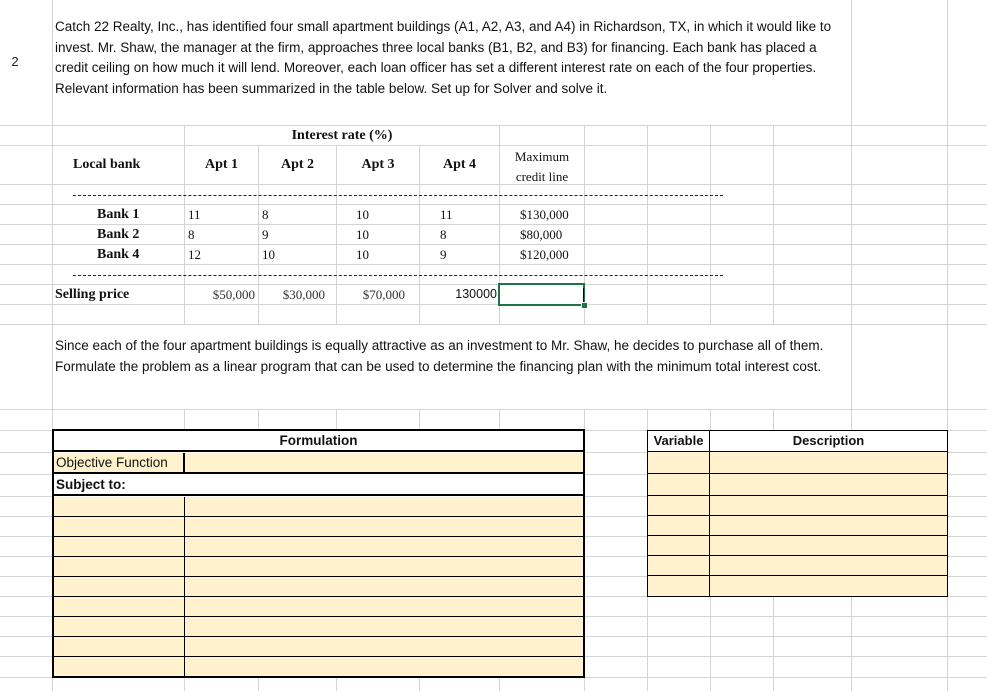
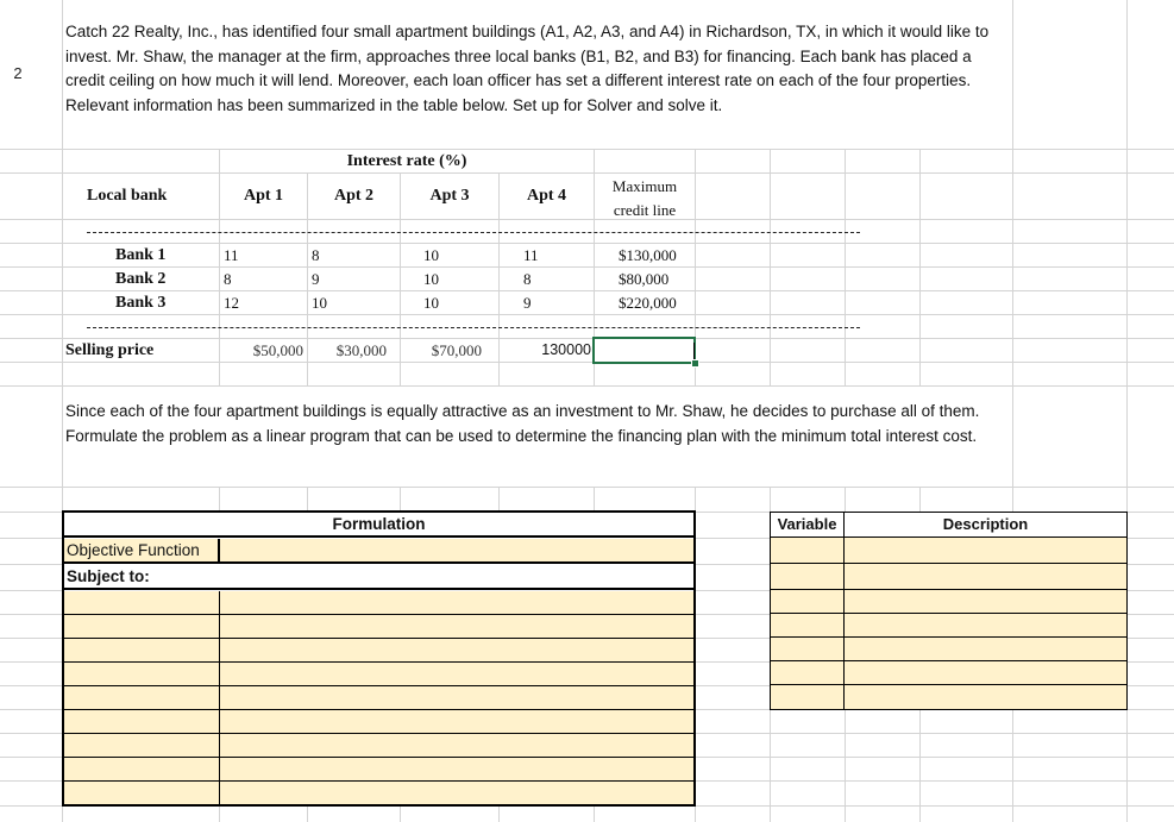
  Catch 22 Realty, Inc., has identified four small apartment buildings (A1, A2, A3, and A4) in Richardson, TX, in which it would like to invest. Mr. Shaw, the manager at the firm, approaches three local banks (B1, B2, and B3) for financing. Each bank has placed a credit ceiling on how much it will lend. Moreover, each loan officer has set a different interest rate on each of the four properties. Relevant information has been summarized in the table below. Set up for Solver and solve it.
  2
  Interest rate (%)
  Local bank
  Apt 1
  Apt 2
  Apt 3
  Apt 4
  Maximum
  credit line
  Bank 1
  11
  8
  10
  11
  $130,000
  Bank 2
  8
  9
  10
  8
  $80,000
- Bank 4
+ Bank 3
  12
  10
  10
  9
- $120,000
+ $220,000
  Selling price
  $50,000
  $30,000
  $70,000
  130000
  Since each of the four apartment buildings is equally attractive as an investment to Mr. Shaw, he decides to purchase all of them. Formulate the problem as a linear program that can be used to determine the financing plan with the minimum total interest cost.
  Formulation
  Objective Function
  Subject to:
  Variable
  Description
